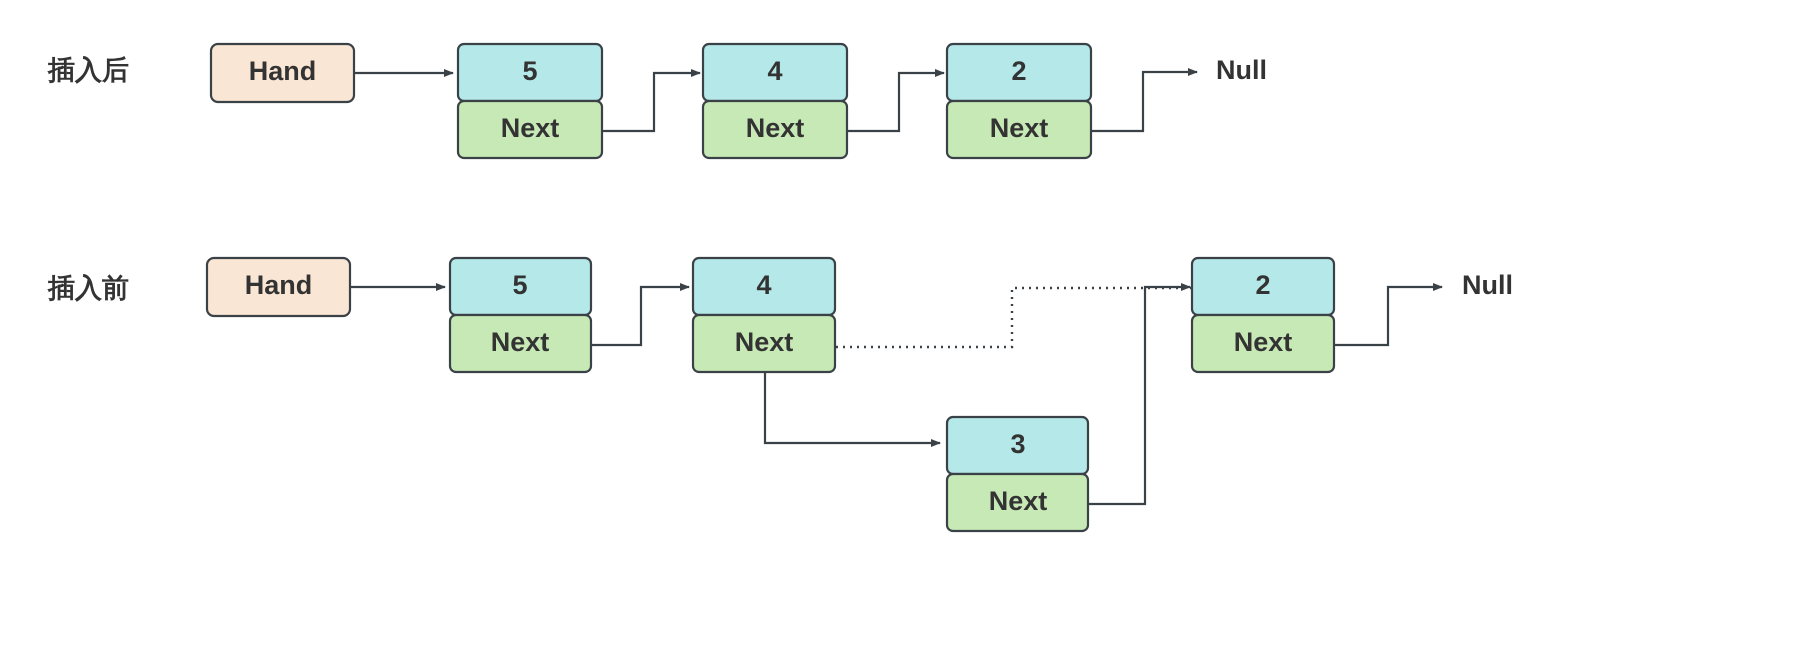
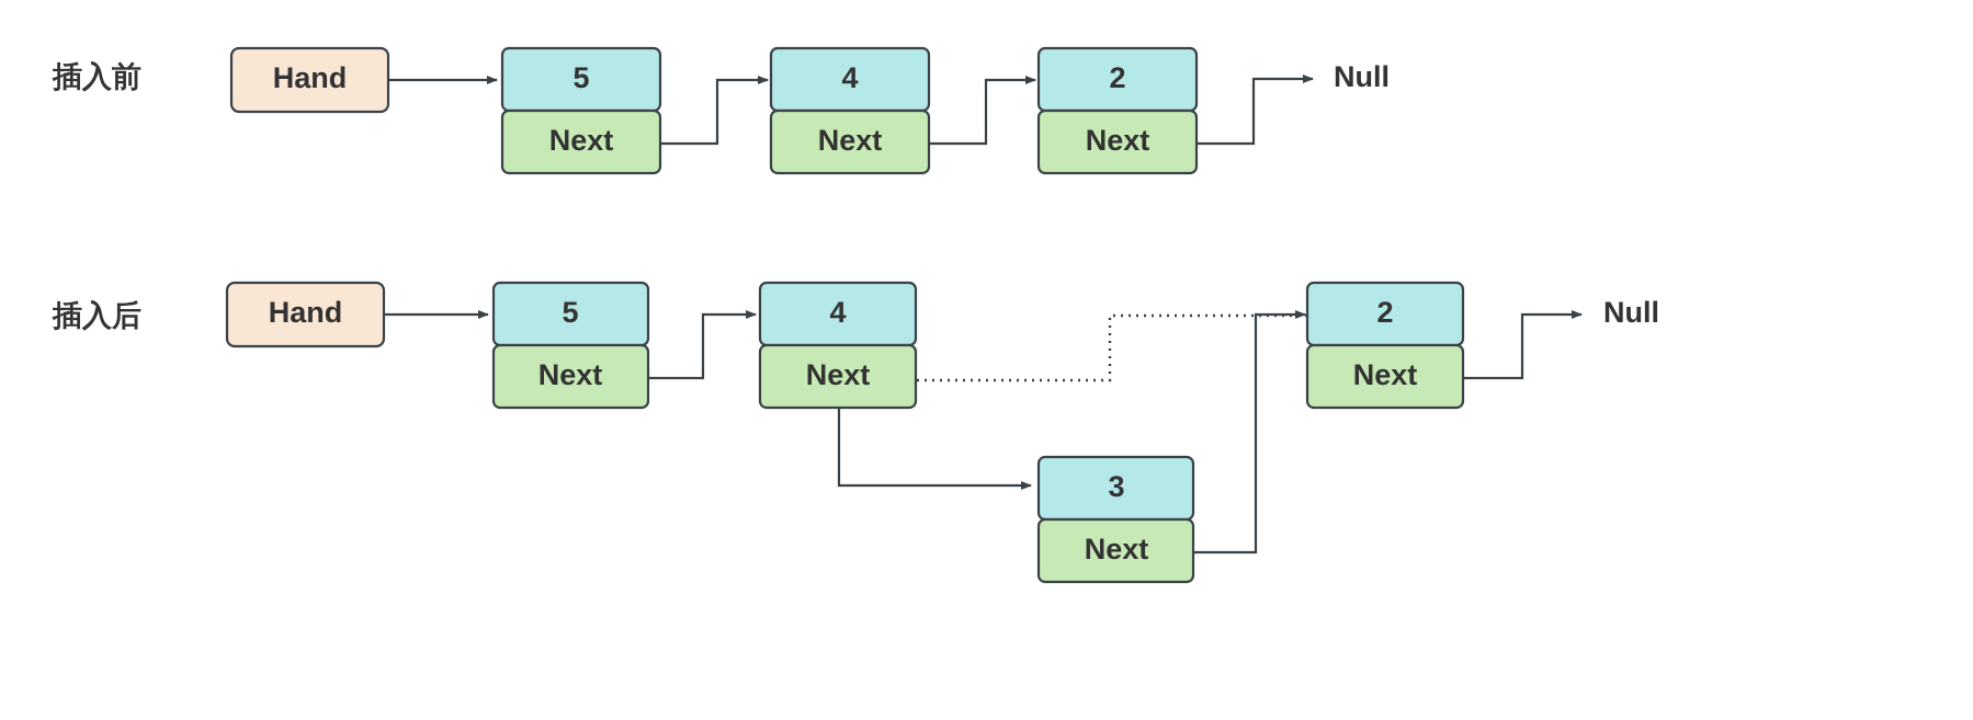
- 插入后
+ 插入前
  Hand
  5
  Next
  4
  Next
  2
  Next
  Null
- 插入前
+ 插入后
  Hand
  5
  Next
  4
  Next
  3
  Next
  2
  Next
  Null
